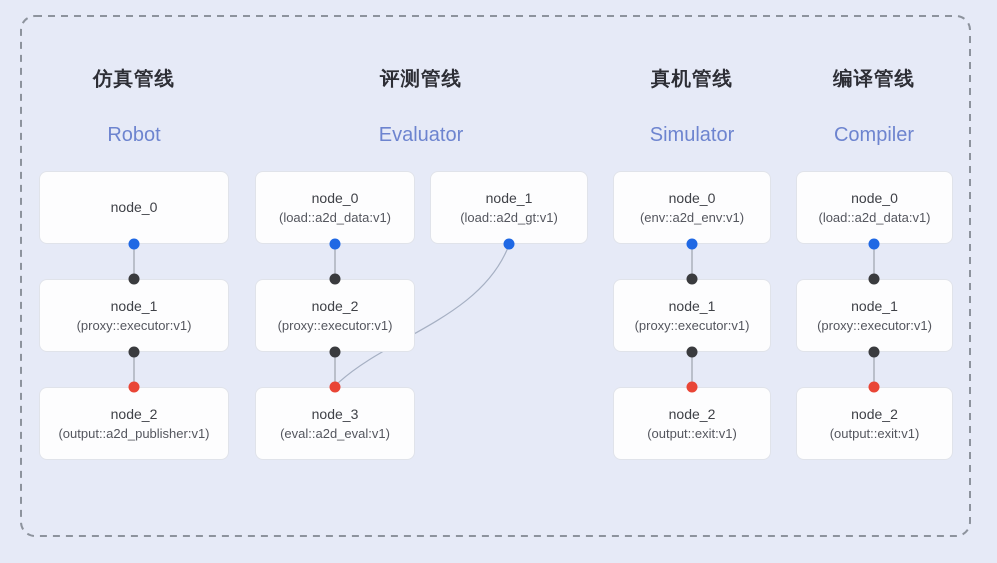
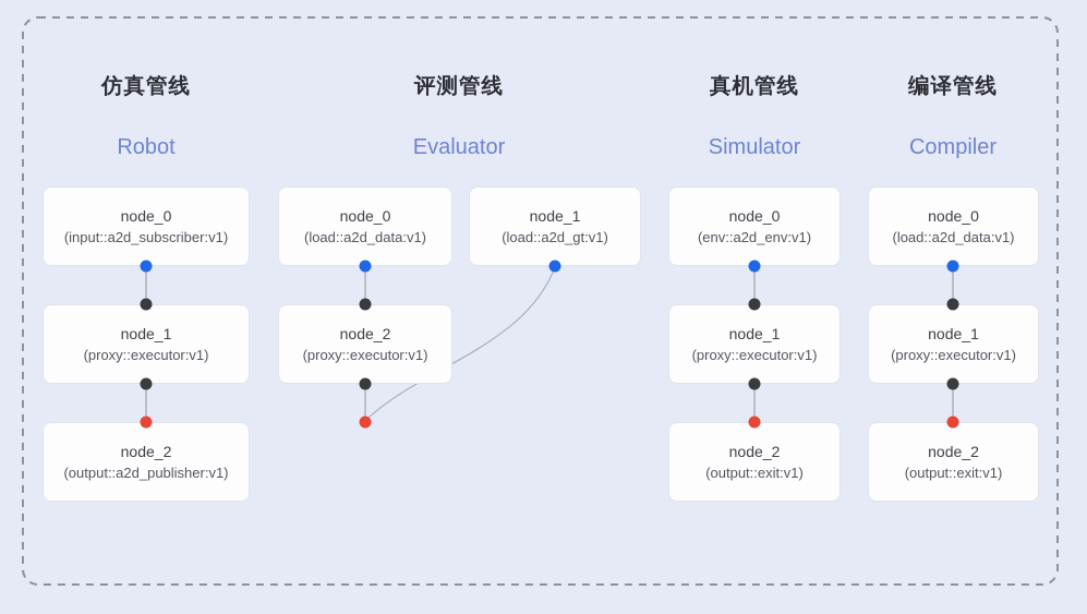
  仿真管线
  评测管线
  真机管线
  编译管线
  Robot
  Evaluator
  Simulator
  Compiler
  node_0
+ (input::a2d_subscriber:v1)
  node_1
  (proxy::executor:v1)
  node_2
  (output::a2d_publisher:v1)
  node_0
  (load::a2d_data:v1)
  node_1
  (load::a2d_gt:v1)
  node_2
  (proxy::executor:v1)
- node_3
- (eval::a2d_eval:v1)
  node_0
  (env::a2d_env:v1)
  node_1
  (proxy::executor:v1)
  node_2
  (output::exit:v1)
  node_0
  (load::a2d_data:v1)
  node_1
  (proxy::executor:v1)
  node_2
  (output::exit:v1)
